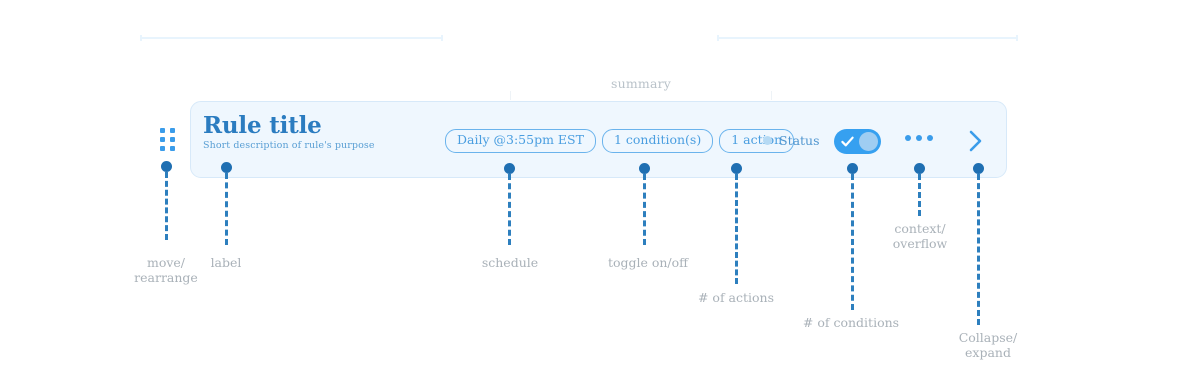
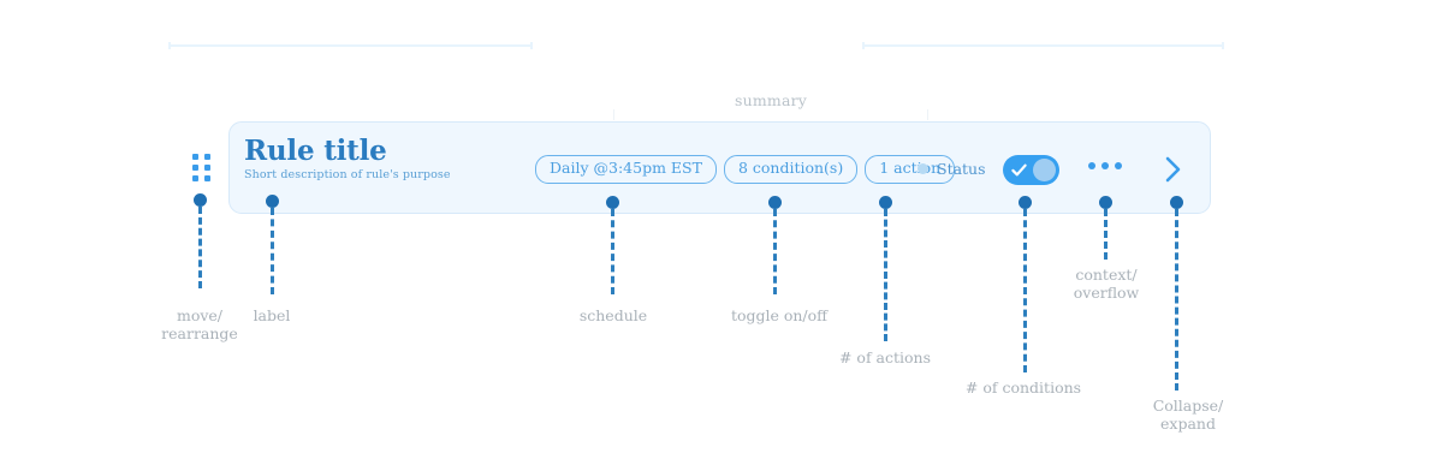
  summary
  Rule title
  Short description of rule's purpose
- Daily @3:55pm EST
+ Daily @3:45pm EST
- 1 condition(s)
+ 8 condition(s)
  1 actn
  Status
  move/
  rearrange
  label
  schedule
  toggle on/off
  # of actions
  # of conditions
  context/
  overflow
  Collapse/
  expand
